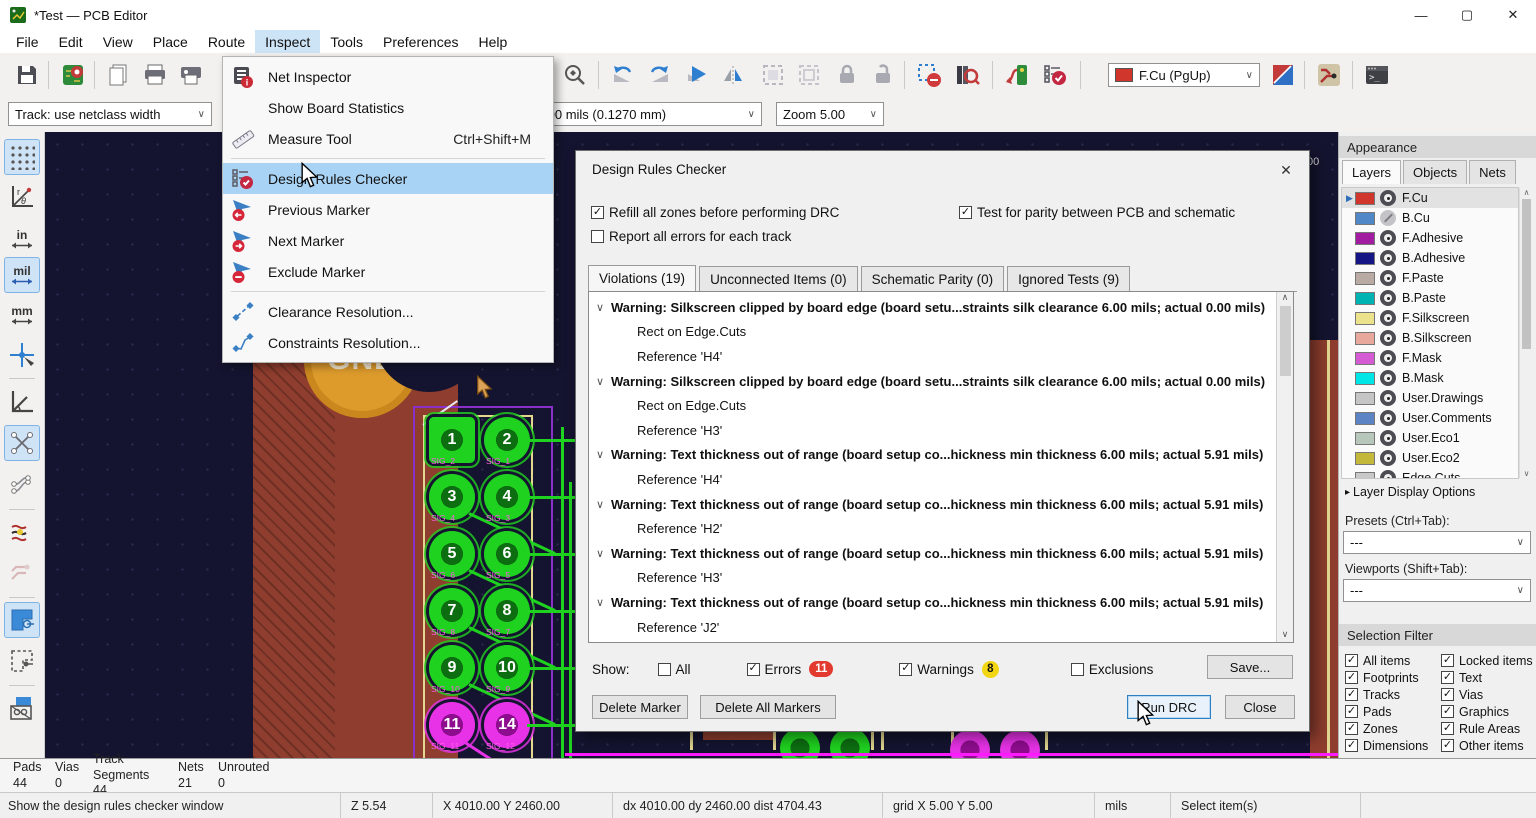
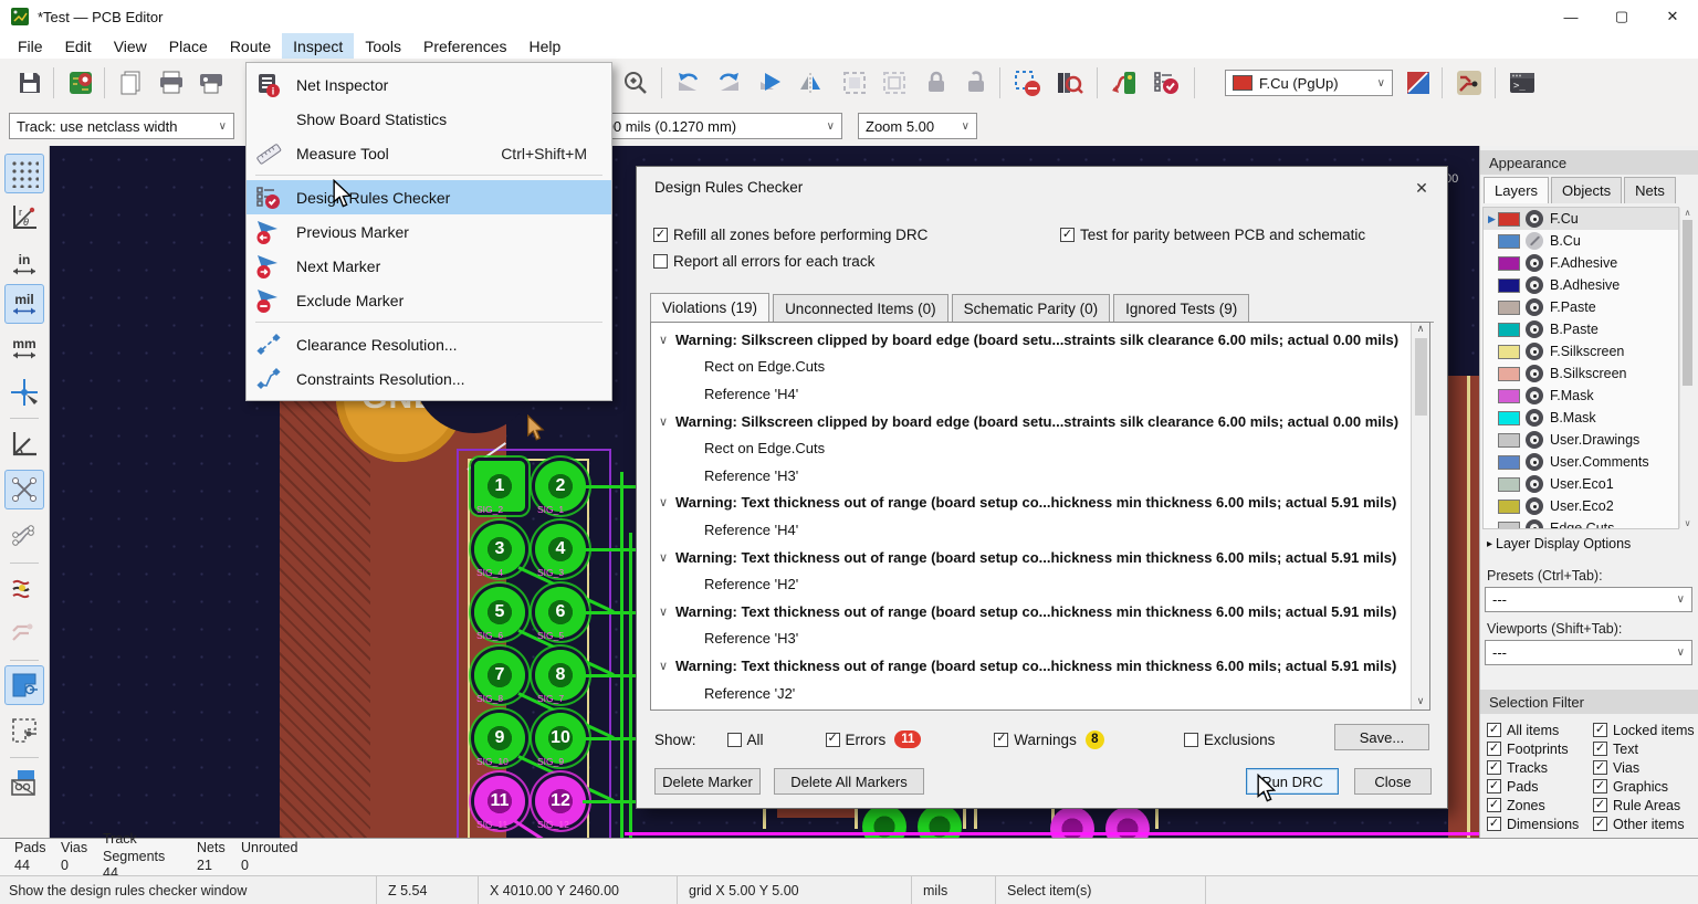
  *Test — PCB Editor
  —
  ▢
  ✕
  File
  Edit
  View
  Place
  Route
  Inspect
  Tools
  Preferences
  Help
  F.Cu (PgUp)
  ∨
  >_
  Track: use netclass width
  ∨
  ∨
  Zoom 5.00
  ∨
  r
  θ
  in
  mil
  mm
  1
  SIG_2
  2
  SIG_1
  3
  SIG_4
  4
  SIG_3
  5
  SIG_6
  6
  SIG_5
  7
  SIG_8
  8
  SIG_7
  9
  SIG_10
  10
  SIG_9
  11
  SIG_11
- 14
+ 12
  SIG_12
  00
  Appearance
  Layers
  Objects
  Nets
  ▶
  F.Cu
  B.Cu
  F.Adhesive
  B.Adhesive
  F.Paste
  B.Paste
  F.Silkscreen
  B.Silkscreen
  F.Mask
  B.Mask
  User.Drawings
  User.Comments
  User.Eco1
  User.Eco2
  ∧
  ∨
  ▸
  Layer Display Options
  Presets (Ctrl+Tab):
  ---
  ∨
  Viewports (Shift+Tab):
  ---
  ∨
  Selection Filter
  All items
  Footprints
  Tracks
  Pads
  Zones
  Dimensions
  Locked items
  Text
  Vias
  Graphics
  Rule Areas
  Other items
  Pads
  44
  Vias
  0
  Track Segments
  44
  Nets
  21
  Unrouted
  0
  Show the design rules checker window
  Z 5.54
  X 4010.00 Y 2460.00
- dx 4010.00 dy 2460.00 dist 4704.43
  grid X 5.00 Y 5.00
  mils
  Select item(s)
  i
  Net Inspector
  Show Board Statistics
  Measure Tool
  Ctrl+Shift+M
  Desig Rules Checker
  Previous Marker
  Next Marker
  Exclude Marker
  Clearance Resolution...
  Constraints Resolution...
  Design Rules Checker
  ✕
  Refill all zones before performing DRC
  Test for parity between PCB and schematic
  Report all errors for each track
  Violations (19)
  Unconnected Items (0)
  Schematic Parity (0)
  Ignored Tests (9)
  ∨
  Warning: Silkscreen clipped by board edge (board setu...straints silk clearance 6.00 mils; actual 0.00 mils)
  Rect on Edge.Cuts
  Reference 'H4'
  ∨
  Warning: Silkscreen clipped by board edge (board setu...straints silk clearance 6.00 mils; actual 0.00 mils)
  Rect on Edge.Cuts
  Reference 'H3'
  ∨
  Warning: Text thickness out of range (board setup co...hickness min thickness 6.00 mils; actual 5.91 mils)
  Reference 'H4'
  ∨
  Warning: Text thickness out of range (board setup co...hickness min thickness 6.00 mils; actual 5.91 mils)
  Reference 'H2'
  ∨
  Warning: Text thickness out of range (board setup co...hickness min thickness 6.00 mils; actual 5.91 mils)
  Reference 'H3'
  ∨
  Warning: Text thickness out of range (board setup co...hickness min thickness 6.00 mils; actual 5.91 mils)
  Reference 'J2'
  ∧
  ∨
  Show:
  All
  Errors
  11
  Warnings
  8
  Exclusions
  Save...
  Delete Marker
  Delete All Markers
  Run DRC
  Close
